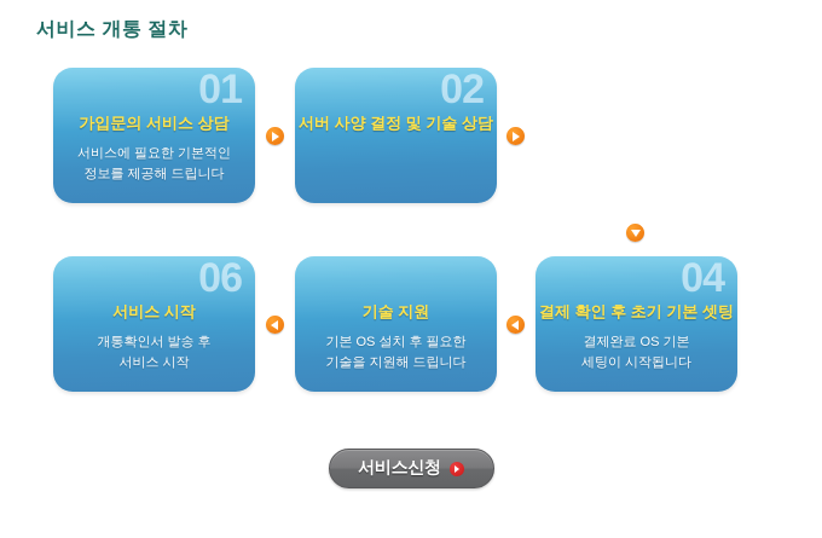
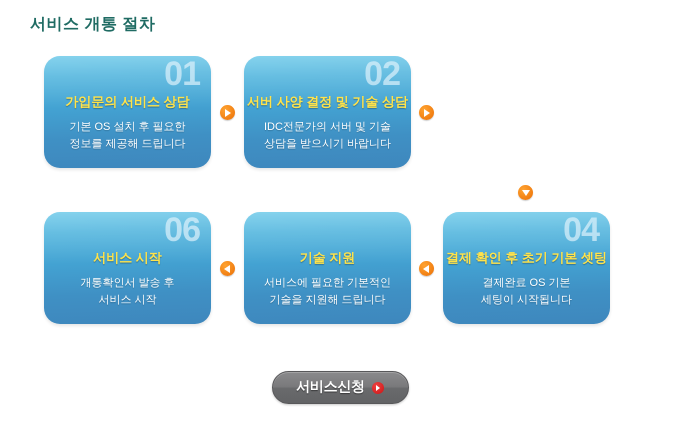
  서비스 개통 절차
  01
  가입문의 서비스 상담
- 서비스에 필요한 기본적인
+ 기본 OS 설치 후 필요한
  정보를 제공해 드립니다
  02
  서버 사양 결정 및 기술 상담
+ IDC전문가의 서버 및 기술
+ 상담을 받으시기 바랍니다
  06
  서비스 시작
  개통확인서 발송 후
  서비스 시작
  기술 지원
- 기본 OS 설치 후 필요한
+ 서비스에 필요한 기본적인
  기술을 지원해 드립니다
  04
  결제 확인 후 초기 기본 셋팅
  결제완료 OS 기본
  세팅이 시작됩니다
  서비스신청
